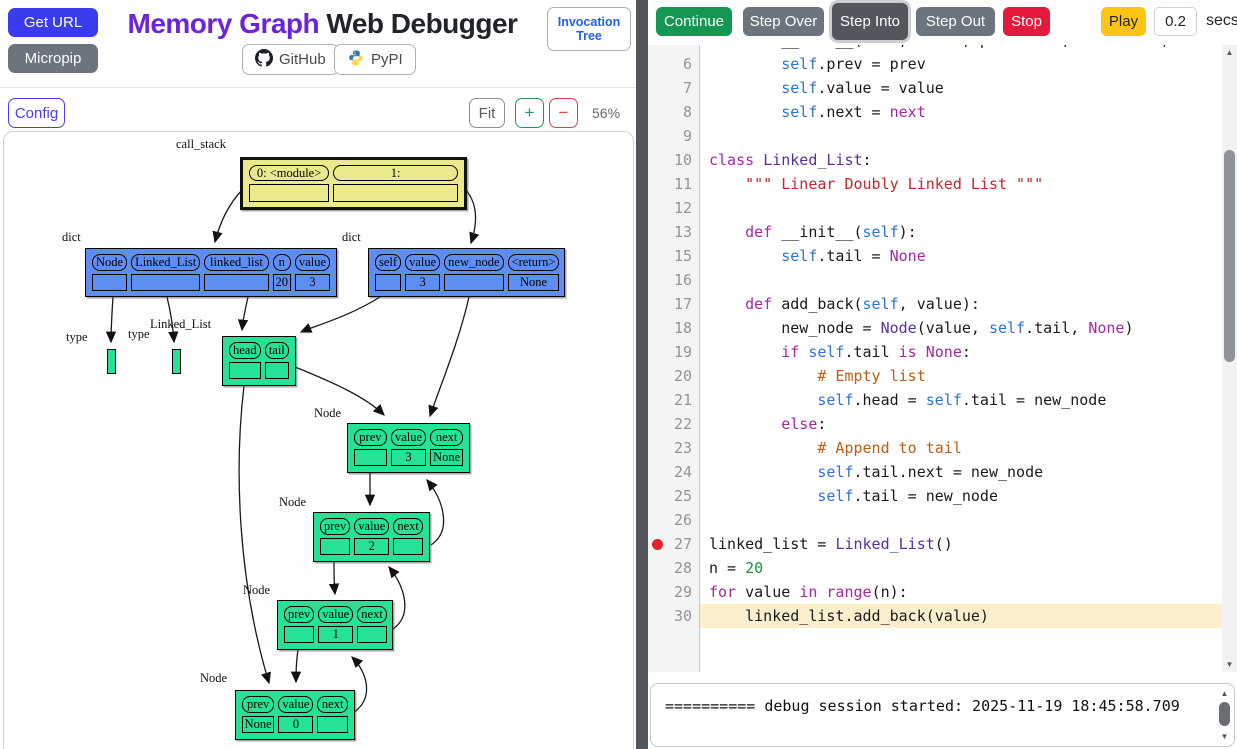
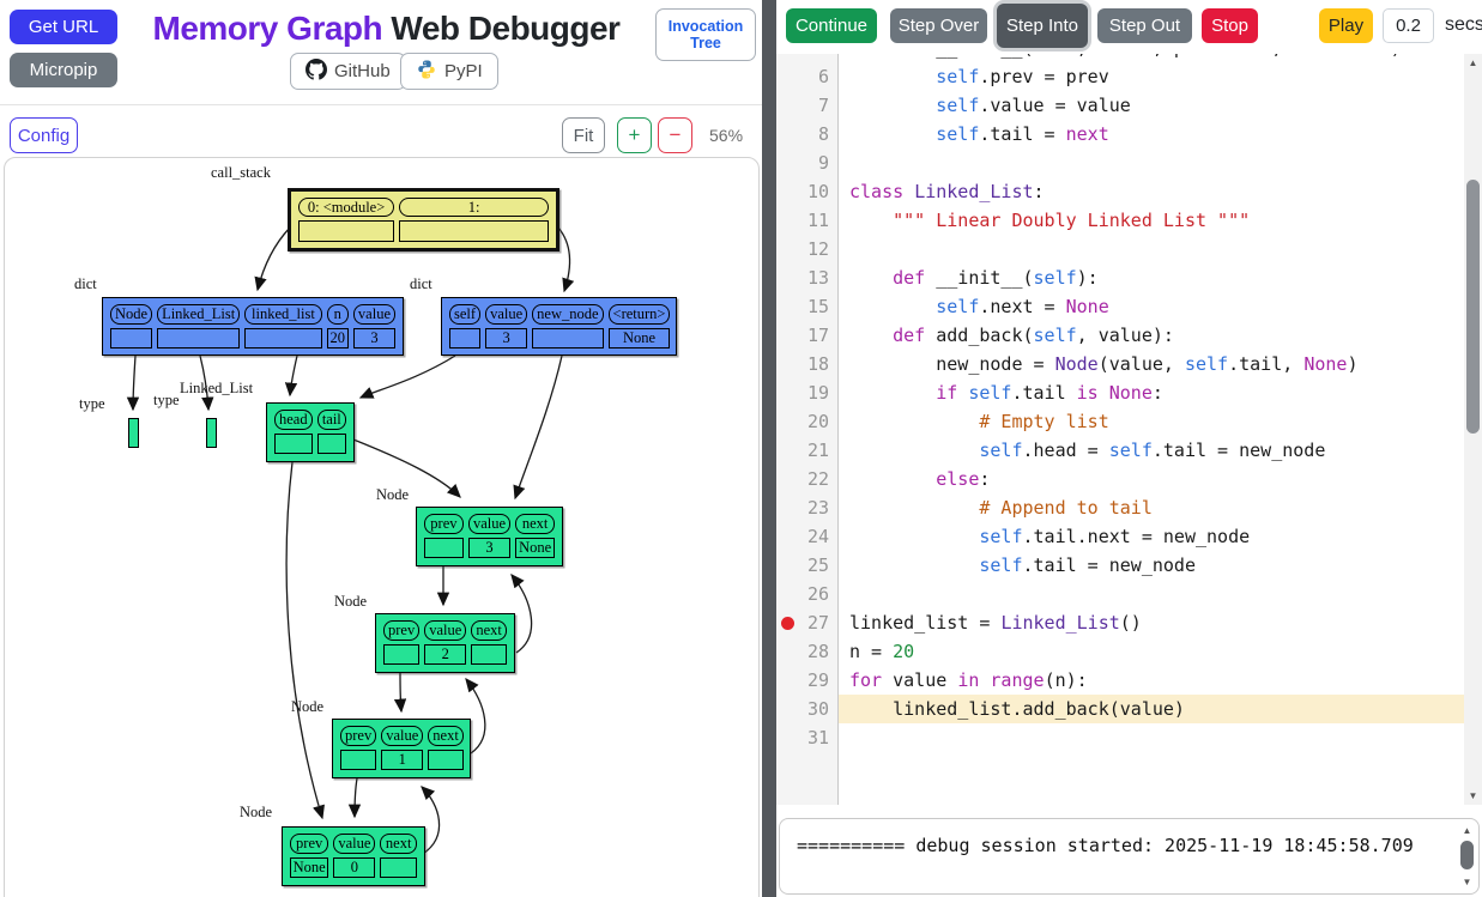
  Get URL
  Micropip
  Memory Graph Web Debugger
  Invocation
  Tree
  GitHub
  PyPI
  Config
  Fit
  +
  −
  56%
  call_stack
  0: <module>
  dict
  Node
  Linked_List
  linked_list
  n
  20
  value
  3
  dict
  self
  value
  3
  new_node
  <return>
  None
  Linked_List
  head
  tail
  Node
  prev
  value
  3
  next
  None
  Node
  prev
  value
  2
  next
  Node
  prev
  value
  1
  next
  Node
  prev
  None
  value
  0
  next
  type
  type
  Continue
  Step Over
  Step Into
  Step Out
  Stop
  Play
  0.2
  secs
  6
  self.prev = prev
  7
  self.value = value
  8
- self.next = next
+ self.tail = next
  9
  10
  class Linked_List:
  11
  """ Linear Doubly Linked List """
  12
  13
  def __init__(self):
  15
- self.tail = None
+ self.next = None
- 16
  17
  def add_back(self, value):
  18
  new_node = Node(value, self.tail, None)
  19
  if self.tail is None:
  20
  # Empty list
  21
  self.head = self.tail = new_node
  22
  else:
  23
  # Append to tail
  24
  self.tail.next = new_node
  25
  self.tail = new_node
  26
  27
  linked_list = Linked_List()
  28
  n = 20
  29
  for value in range(n):
  30
  linked_list.add_back(value)
+ 31
  ▲
  ▼
  ========== debug session started: 2025-11-19 18:45:58.709
  ▲
  ▼
